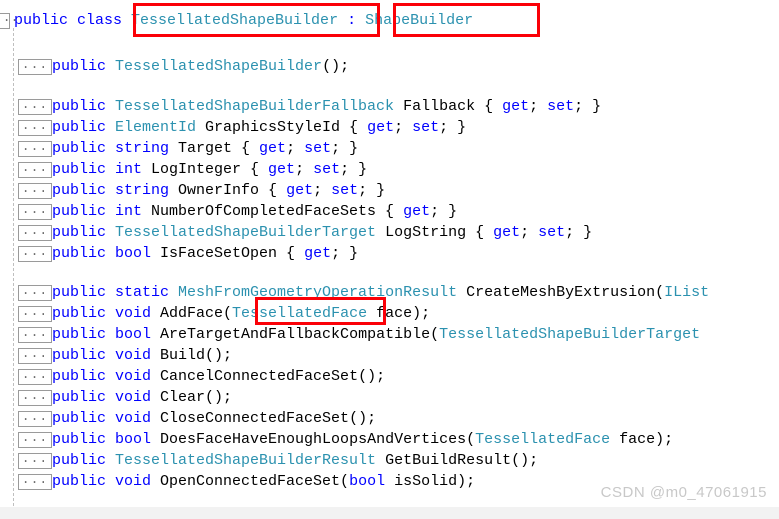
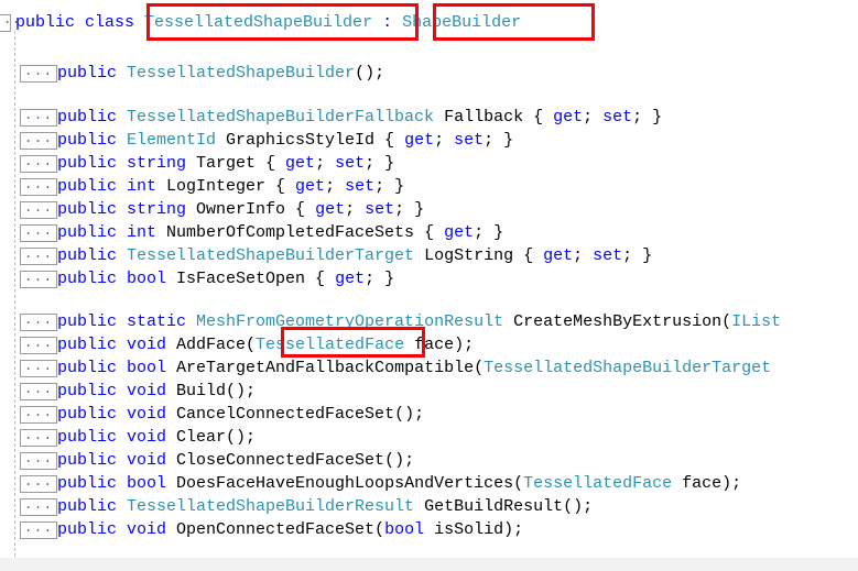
  public class TessellatedShapeBuilder : ShapeBuilder
  ...
  public TessellatedShapeBuilder();
  ...
  public TessellatedShapeBuilderFallback Fallback { get; set; }
  ...
  public ElementId GraphicsStyleId { get; set; }
  ...
  public string Target { get; set; }
  ...
  public int LogInteger { get; set; }
  ...
  public string OwnerInfo { get; set; }
  ...
  public int NumberOfCompletedFaceSets { get; }
  ...
  public TessellatedShapeBuilderTarget LogString { get; set; }
  ...
  public bool IsFaceSetOpen { get; }
  ...
  public static MeshFromGeometryOperationResult CreateMeshByExtrusion(IList
  ...
  public void AddFace(TessellatedFace face);
  ...
  public bool AreTargetAndFallbackCompatible(TessellatedShapeBuilderTarget
  ...
  public void Build();
  ...
  public void CancelConnectedFaceSet();
  ...
  public void Clear();
  ...
  public void CloseConnectedFaceSet();
  ...
  public bool DoesFaceHaveEnoughLoopsAndVertices(TessellatedFace face);
  ...
  public TessellatedShapeBuilderResult GetBuildResult();
  ...
  public void OpenConnectedFaceSet(bool isSolid);
- CSDN @m0_47061915
